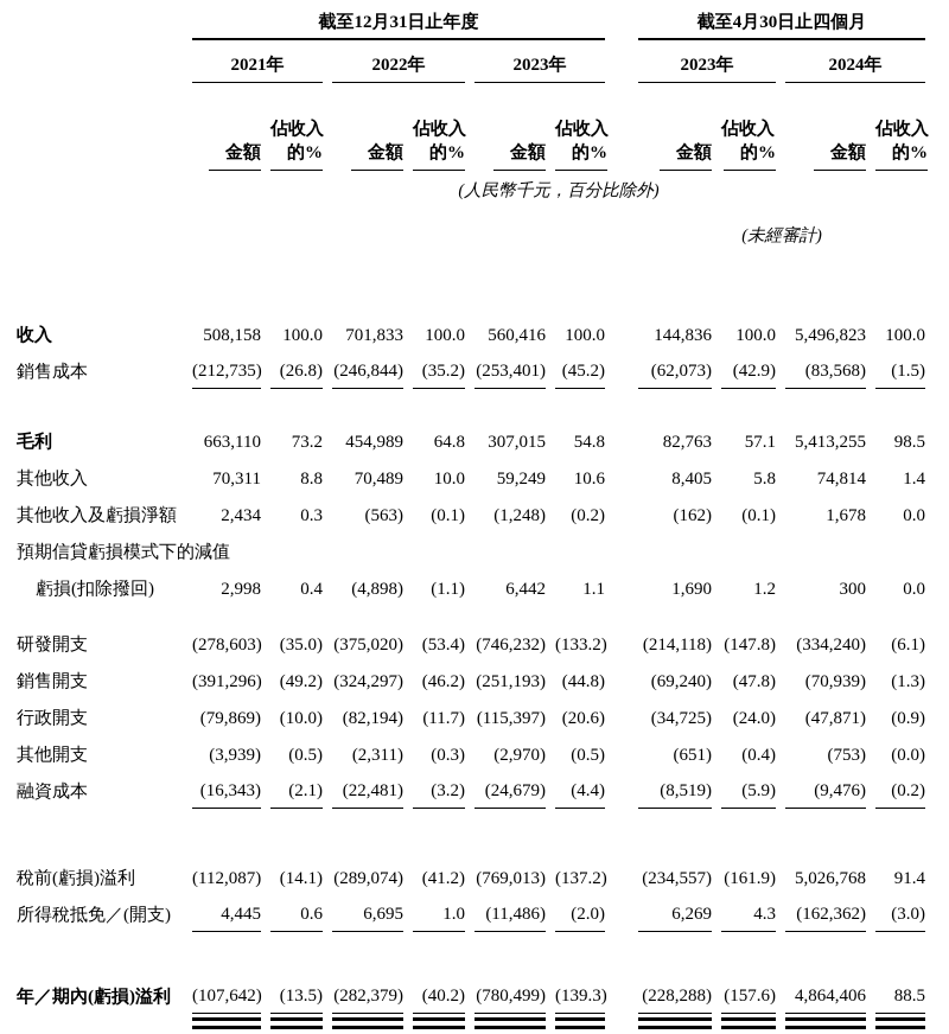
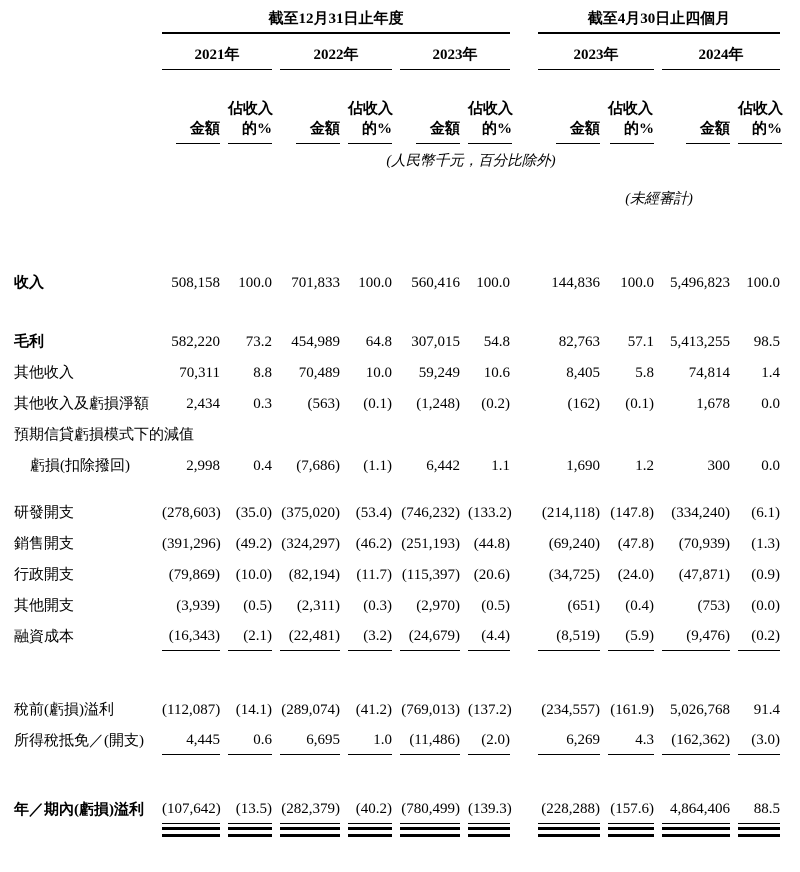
  	截至12月31日止年度		截至4月30日止四個月
  	2021年	2022年	2023年		2023年	2024年
  	金額	佔收入的%	金額	佔收入的%	金額	佔收入的%		金額	佔收入的%	金額	佔收入的%
  	(人民幣千元，百分比除外)
  		(未經審計)
  收入	508,158	100.0	701,833	100.0	560,416	100.0		144,836	100.0	5,496,823	100.0
- 銷售成本	(212,735)	(26.8)	(246,844)	(35.2)	(253,401)	(45.2)		(62,073)	(42.9)	(83,568)	(1.5)
- 毛利	663,110	73.2	454,989	64.8	307,015	54.8		82,763	57.1	5,413,255	98.5
+ 毛利	582,220	73.2	454,989	64.8	307,015	54.8		82,763	57.1	5,413,255	98.5
  其他收入	70,311	8.8	70,489	10.0	59,249	10.6		8,405	5.8	74,814	1.4
  其他收入及虧損淨額	2,434	0.3	(563)	(0.1)	(1,248)	(0.2)		(162)	(0.1)	1,678	0.0
  預期信貸虧損模式下的減值
- 虧損(扣除撥回)	2,998	0.4	(4,898)	(1.1)	6,442	1.1		1,690	1.2	300	0.0
+ 虧損(扣除撥回)	2,998	0.4	(7,686)	(1.1)	6,442	1.1		1,690	1.2	300	0.0
  研發開支	(278,603)	(35.0)	(375,020)	(53.4)	(746,232)	(133.2)		(214,118)	(147.8)	(334,240)	(6.1)
  銷售開支	(391,296)	(49.2)	(324,297)	(46.2)	(251,193)	(44.8)		(69,240)	(47.8)	(70,939)	(1.3)
  行政開支	(79,869)	(10.0)	(82,194)	(11.7)	(115,397)	(20.6)		(34,725)	(24.0)	(47,871)	(0.9)
  其他開支	(3,939)	(0.5)	(2,311)	(0.3)	(2,970)	(0.5)		(651)	(0.4)	(753)	(0.0)
  融資成本	(16,343)	(2.1)	(22,481)	(3.2)	(24,679)	(4.4)		(8,519)	(5.9)	(9,476)	(0.2)
  稅前(虧損)溢利	(112,087)	(14.1)	(289,074)	(41.2)	(769,013)	(137.2)		(234,557)	(161.9)	5,026,768	91.4
  所得稅抵免／(開支)	4,445	0.6	6,695	1.0	(11,486)	(2.0)		6,269	4.3	(162,362)	(3.0)
  年／期內(虧損)溢利	(107,642)	(13.5)	(282,379)	(40.2)	(780,499)	(139.3)		(228,288)	(157.6)	4,864,406	88.5
